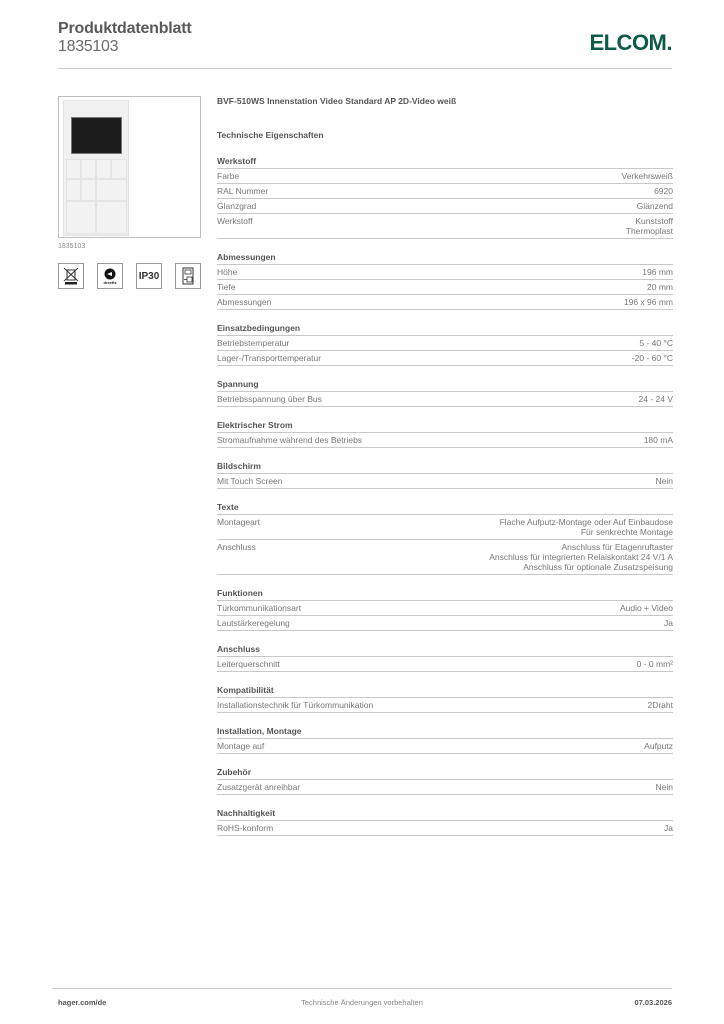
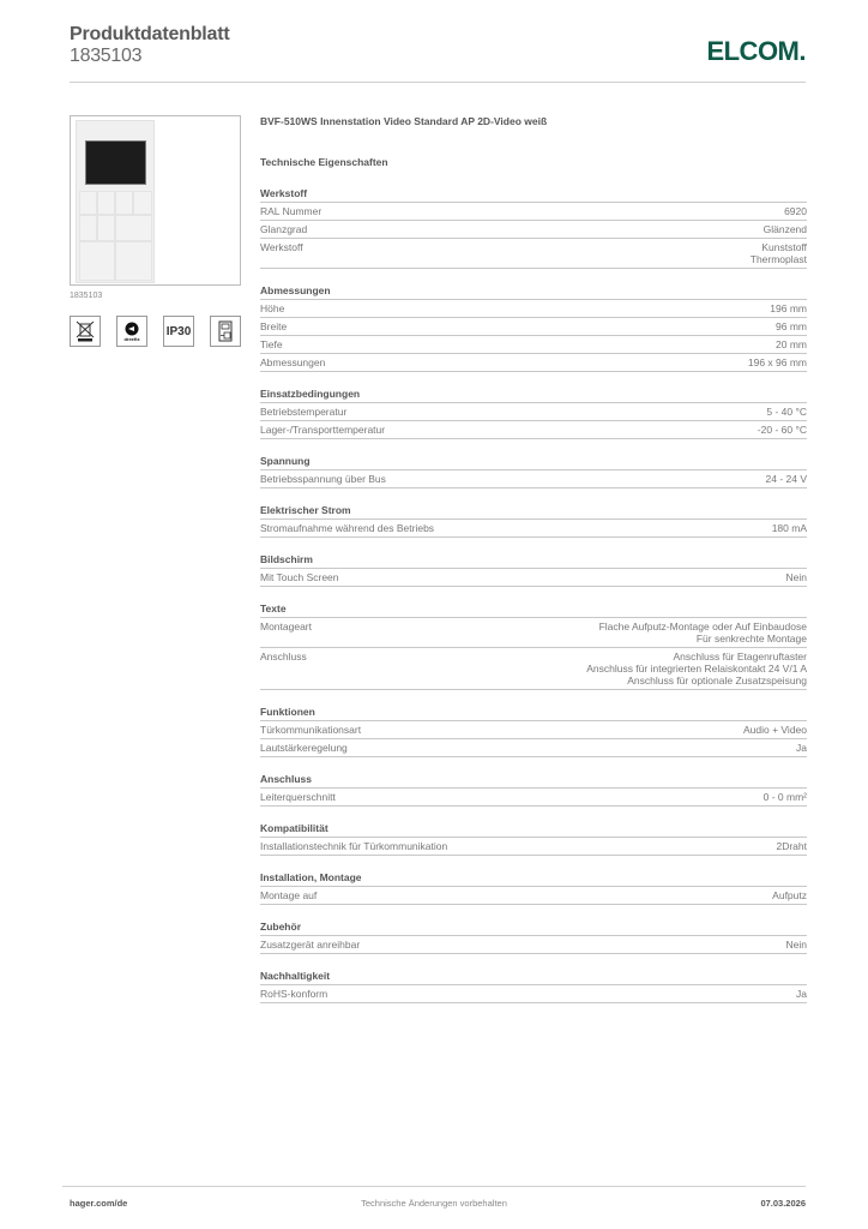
  Produktdatenblatt
  1835103
  ELCOM.
  IP30
  BVF-510WS Innenstation Video Standard AP 2D-Video weiß
  Technische Eigenschaften
  Werkstoff
- Farbe
- Verkehrsweiß
  RAL Nummer
  6920
  Glanzgrad
  Glänzend
  Werkstoff
  Kunststoff
  Thermoplast
  Abmessungen
  Höhe
  196 mm
+ Breite
+ 96 mm
  Tiefe
  20 mm
  Abmessungen
  196 x 96 mm
  Einsatzbedingungen
  Betriebstemperatur
  5 - 40 °C
  Lager-/Transporttemperatur
  -20 - 60 °C
  Spannung
  Betriebsspannung über Bus
  24 - 24 V
  Elektrischer Strom
  Stromaufnahme während des Betriebs
  180 mA
  Bildschirm
  Mit Touch Screen
  Nein
  Texte
  Montageart
  Flache Aufputz-Montage oder Auf Einbaudose
  Für senkrechte Montage
  Anschluss
  Anschluss für Etagenruftaster
  Anschluss für integrierten Relaiskontakt 24 V/1 A
  Anschluss für optionale Zusatzspeisung
  Funktionen
  Türkommunikationsart
  Audio + Video
  Lautstärkeregelung
  Ja
  Anschluss
  Leiterquerschnitt
  0 - 0 mm²
  Kompatibilität
  Installationstechnik für Türkommunikation
  2Draht
  Installation, Montage
  Montage auf
  Aufputz
  Zubehör
  Zusatzgerät anreihbar
  Nein
  Nachhaltigkeit
  RoHS-konform
  Ja
  hager.com/de
  Technische Änderungen vorbehalten
  07.03.2026
